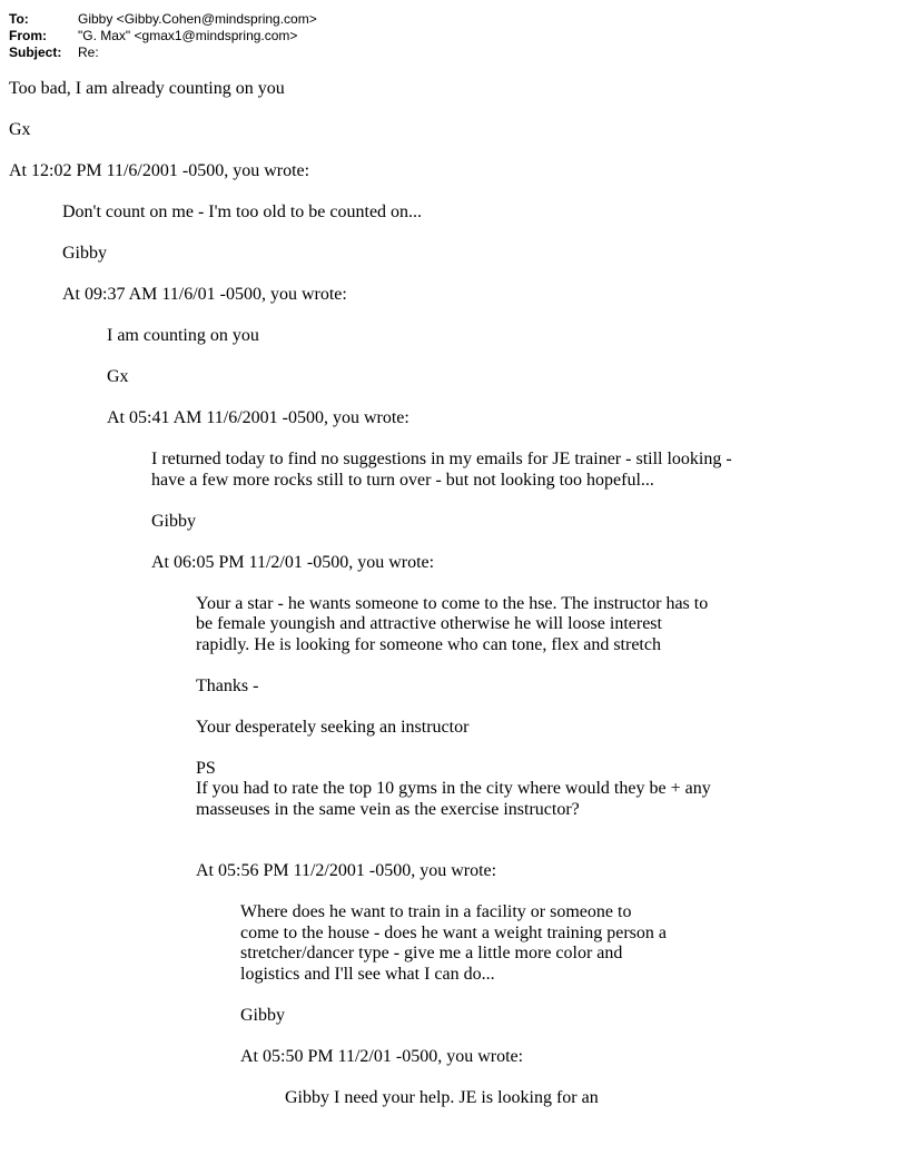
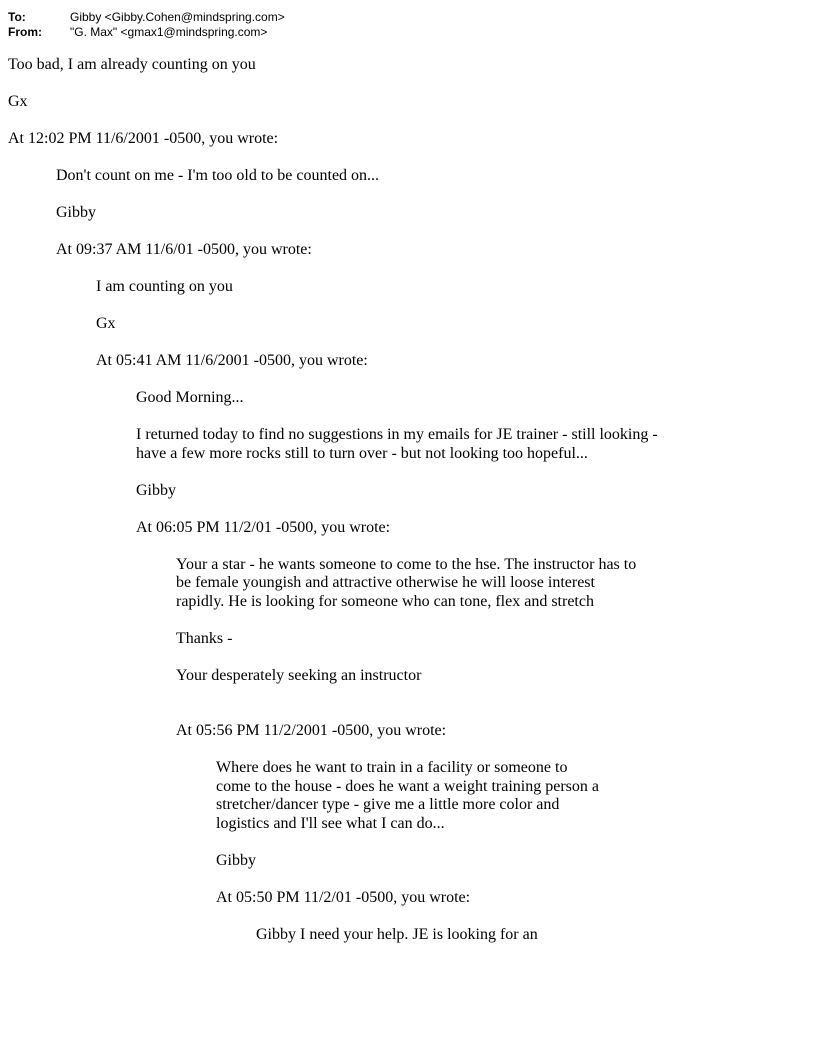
  To:
  Gibby <Gibby.Cohen@mindspring.com>
  From:
  "G. Max" <gmax1@mindspring.com>
- Subject:
- Re:
  Too bad, I am already counting on you
  Gx
  At 12:02 PM 11/6/2001 -0500, you wrote:
  Don't count on me - I'm too old to be counted on...
  Gibby
  At 09:37 AM 11/6/01 -0500, you wrote:
  I am counting on you
  Gx
  At 05:41 AM 11/6/2001 -0500, you wrote:
+ Good Morning...
  I returned today to find no suggestions in my emails for JE trainer - still looking -
  have a few more rocks still to turn over - but not looking too hopeful...
  Gibby
  At 06:05 PM 11/2/01 -0500, you wrote:
  Your a star - he wants someone to come to the hse. The instructor has to
  be female youngish and attractive otherwise he will loose interest
  rapidly. He is looking for someone who can tone, flex and stretch
  Thanks -
  Your desperately seeking an instructor
- PS
- If you had to rate the top 10 gyms in the city where would they be + any
- masseuses in the same vein as the exercise instructor?
  At 05:56 PM 11/2/2001 -0500, you wrote:
  Where does he want to train in a facility or someone to
  come to the house - does he want a weight training person a
  stretcher/dancer type - give me a little more color and
  logistics and I'll see what I can do...
  Gibby
  At 05:50 PM 11/2/01 -0500, you wrote:
  Gibby I need your help. JE is looking for an
